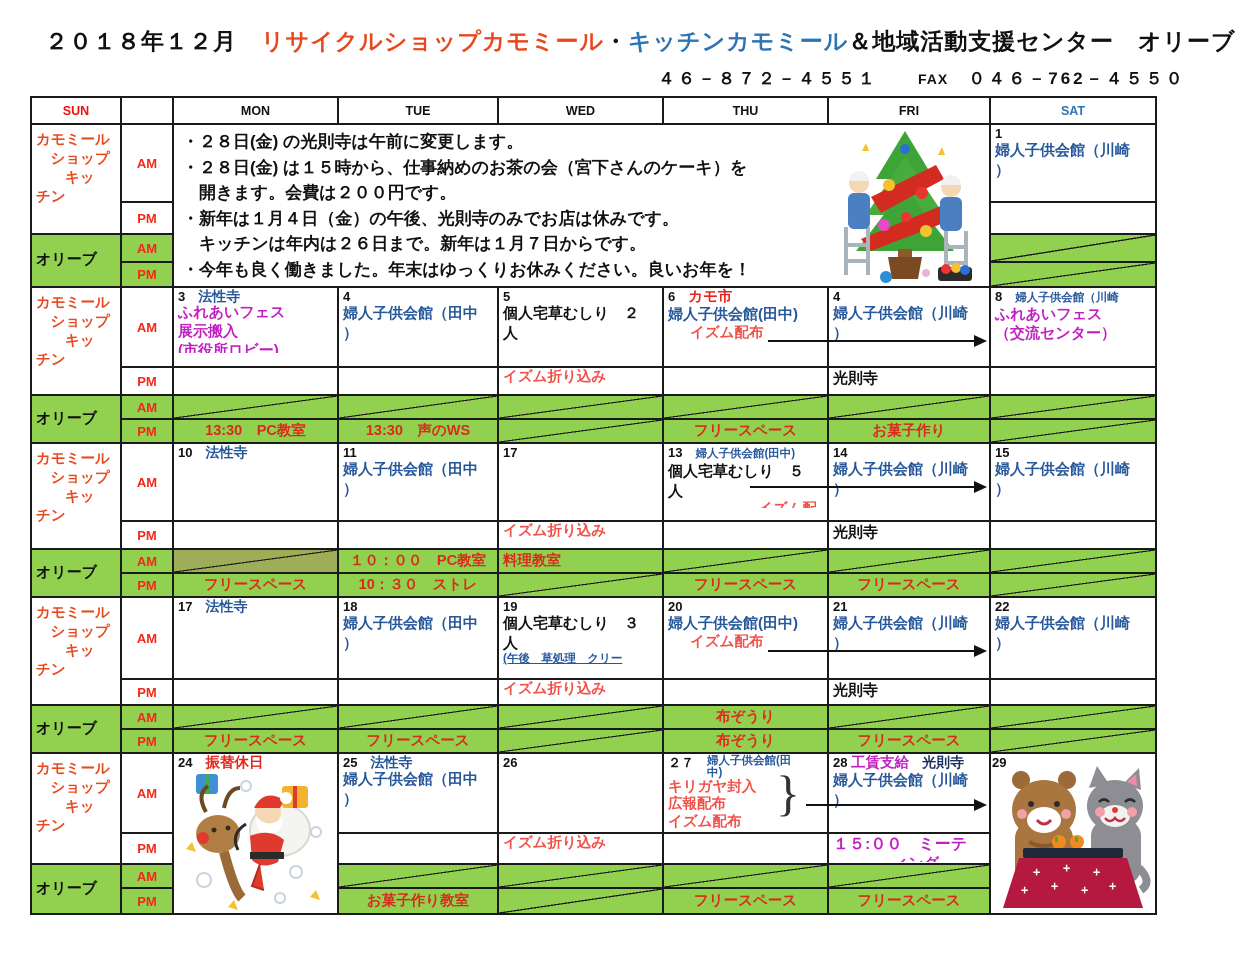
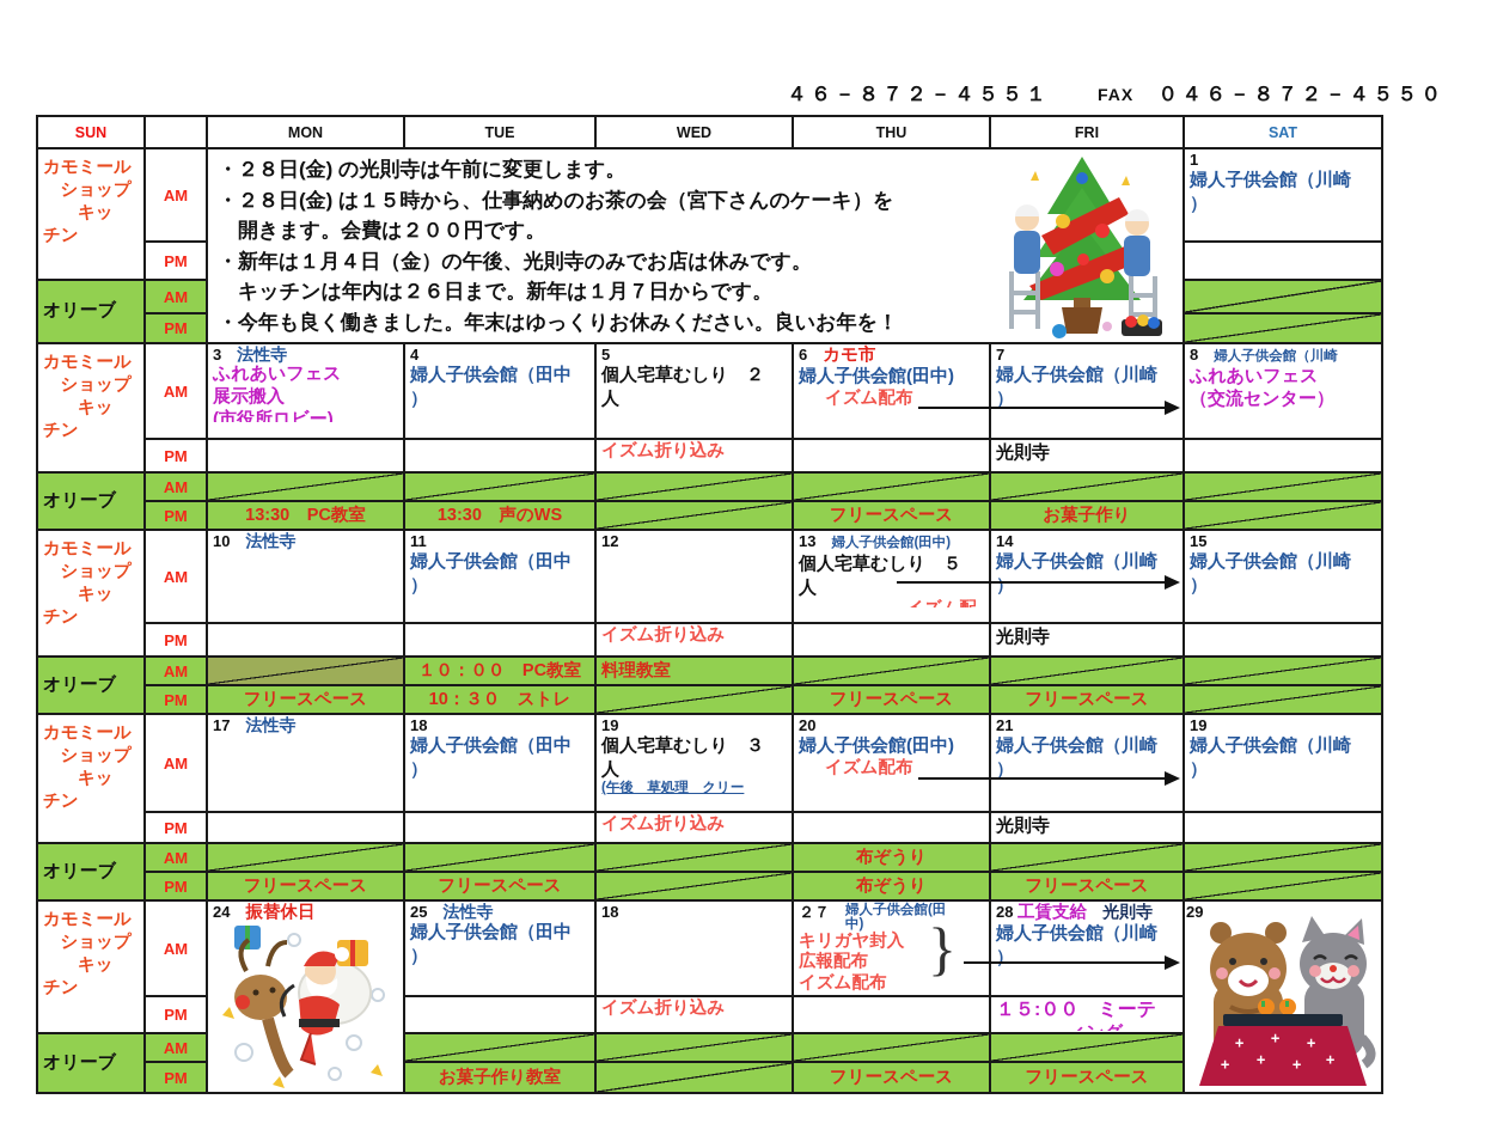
- ２０１８年１２月 リサイクルショップカモミール・キッチンカモミール＆地域活動支援センター オリーブ
- ４６－８７２－４５５１ FAX ０４６－762－４５５０
+ ４６－８７２－４５５１ FAX ０４６－８７２－４５５０
  SUN		MON	TUE	WED	THU	FRI	SAT
  カモミール ショップ キッ チン	AM	・２８日(金) の光則寺は午前に変更します。 ・２８日(金) は１５時から、仕事納めのお茶の会（宮下さんのケーキ）を 開きます。会費は２００円です。 ・新年は１月４日（金）の午後、光則寺のみでお店は休みです。 キッチンは年内は２６日まで。新年は１月７日からです。 ・今年も良く働きました。年末はゆっくりお休みください。良いお年を！	1 婦人子供会館（川崎 ）
  PM
  オリーブ	AM
  PM
- カモミール ショップ キッ チン	AM	3 法性寺 ふれあいフェス 展示搬入 (市役所ロビー)	4 婦人子供会館（田中 ）	5 個人宅草むしり ２ 人	6 カモ市 婦人子供会館(田中) イズム配布	4 婦人子供会館（川崎 ）	8 婦人子供会館（川崎 ふれあいフェス （交流センター）
+ カモミール ショップ キッ チン	AM	3 法性寺 ふれあいフェス 展示搬入 (市役所ロビー)	4 婦人子供会館（田中 ）	5 個人宅草むしり ２ 人	6 カモ市 婦人子供会館(田中) イズム配布	7 婦人子供会館（川崎 ）	8 婦人子供会館（川崎 ふれあいフェス （交流センター）
  PM			イズム折り込み		光則寺
  オリーブ	AM
  PM	13:30 PC教室	13:30 声のWS		フリースペース	お菓子作り
- カモミール ショップ キッ チン	AM	10 法性寺	11 婦人子供会館（田中 ）	17	13 婦人子供会館(田中) 個人宅草むしり ５ 人	14 婦人子供会館（川崎 ）	15 婦人子供会館（川崎 ）
+ カモミール ショップ キッ チン	AM	10 法性寺	11 婦人子供会館（田中 ）	12	13 婦人子供会館(田中) 個人宅草むしり ５ 人	14 婦人子供会館（川崎 ）	15 婦人子供会館（川崎 ）
  PM			イズム折り込み		光則寺
  オリーブ	AM		１０：００ PC教室	料理教室
  PM	フリースペース	10：３０ ストレ		フリースペース	フリースペース
- カモミール ショップ キッ チン	AM	17 法性寺	18 婦人子供会館（田中 ）	19 個人宅草むしり ３ 人 (午後 草処理 クリー	20 婦人子供会館(田中) イズム配布	21 婦人子供会館（川崎 ）	22 婦人子供会館（川崎 ）
+ カモミール ショップ キッ チン	AM	17 法性寺	18 婦人子供会館（田中 ）	19 個人宅草むしり ３ 人 (午後 草処理 クリー	20 婦人子供会館(田中) イズム配布	21 婦人子供会館（川崎 ）	19 婦人子供会館（川崎 ）
  PM			イズム折り込み		光則寺
  オリーブ	AM				布ぞうり
  PM	フリースペース	フリースペース		布ぞうり	フリースペース
- カモミール ショップ キッ チン	AM	24 振替休日	25 法性寺 婦人子供会館（田中 ）	26	２７ 婦人子供会館(田 中) キリガヤ封入 広報配布 イズム配布 }	28 工賃支給 光則寺 婦人子供会館（川崎 ）	29 + + + + + + +
+ カモミール ショップ キッ チン	AM	24 振替休日	25 法性寺 婦人子供会館（田中 ）	18	２７ 婦人子供会館(田 中) キリガヤ封入 広報配布 イズム配布 }	28 工賃支給 光則寺 婦人子供会館（川崎 ）	29 + + + + + + +
  PM		イズム折り込み		１５:００ ミーテ
  オリーブ	AM
  PM	お菓子作り教室		フリースペース	フリースペース
